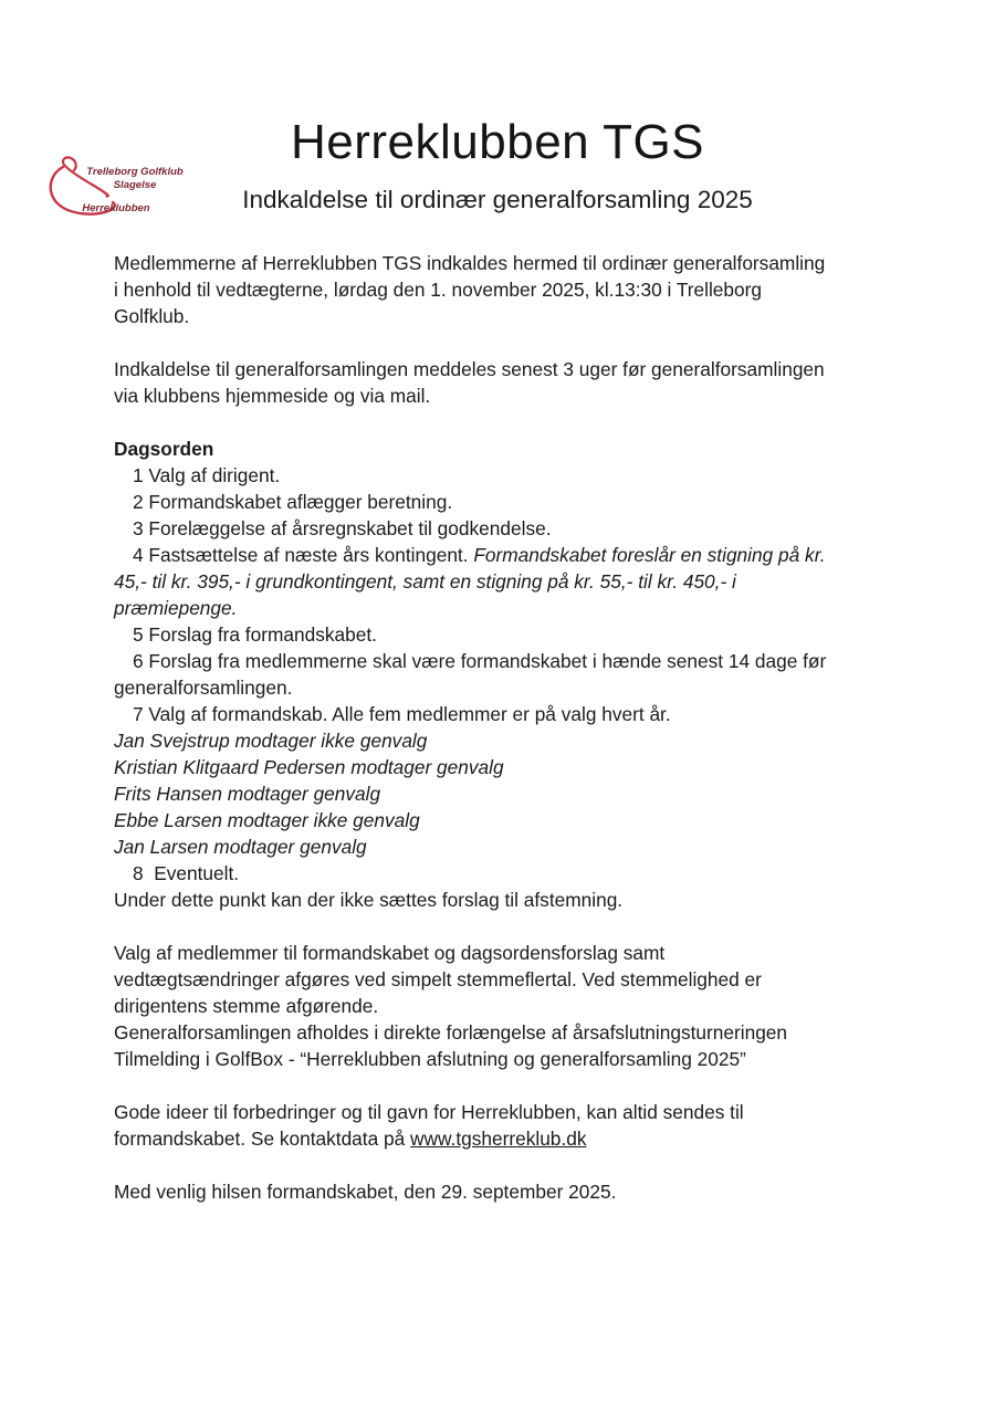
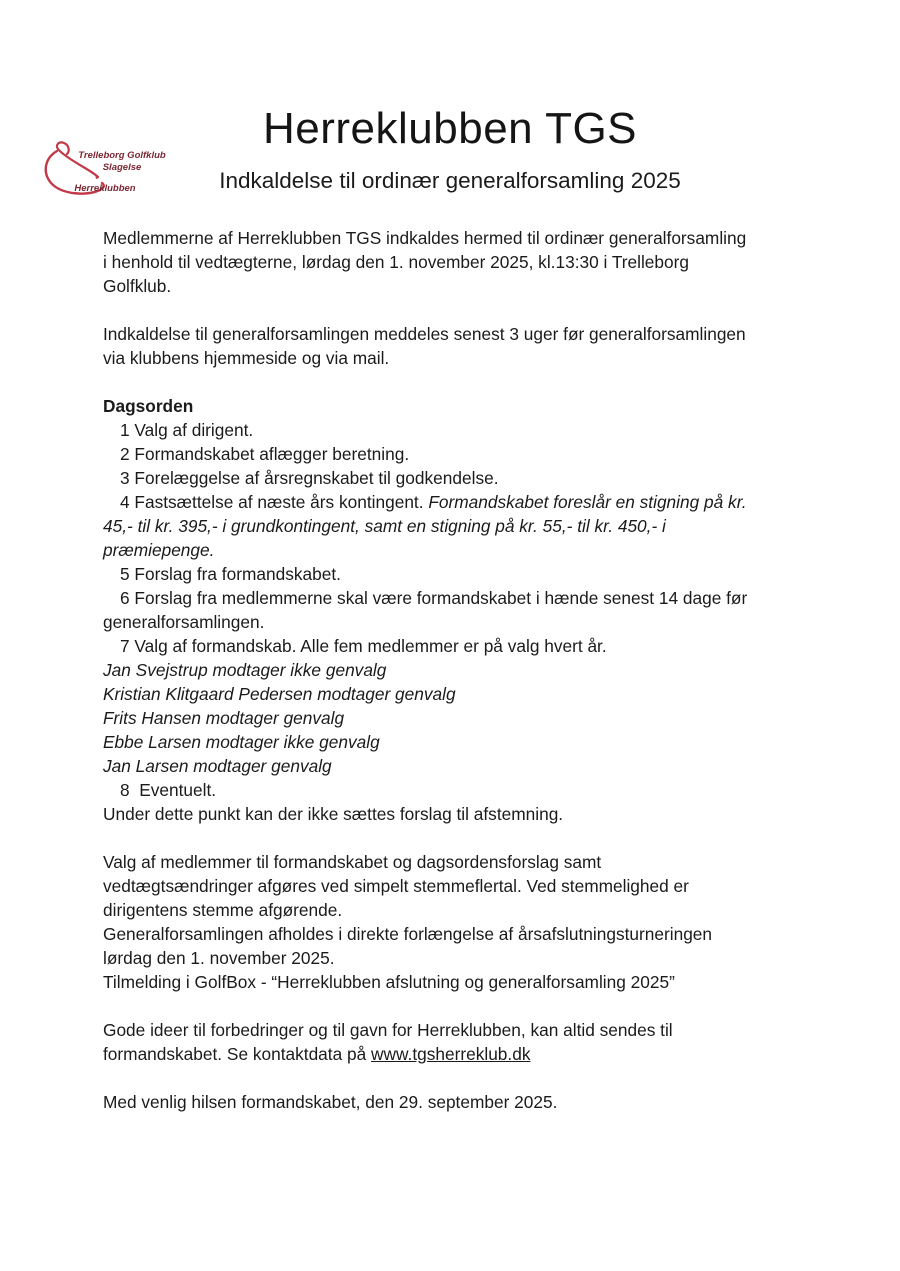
  Trelleborg Golfklub
  Slagelse
  Herreklubben
  Herreklubben TGS
  Indkaldelse til ordinær generalforsamling 2025
  Medlemmerne af Herreklubben TGS indkaldes hermed til ordinær generalforsamling
  i henhold til vedtægterne, lørdag den 1. november 2025, kl.13:30 i Trelleborg
  Golfklub.
  Indkaldelse til generalforsamlingen meddeles senest 3 uger før generalforsamlingen
  via klubbens hjemmeside og via mail.
  Dagsorden
  1 Valg af dirigent.
  2 Formandskabet aflægger beretning.
  3 Forelæggelse af årsregnskabet til godkendelse.
  4 Fastsættelse af næste års kontingent. Formandskabet foreslår en stigning på kr.
  45,- til kr. 395,- i grundkontingent, samt en stigning på kr. 55,- til kr. 450,- i
  præmiepenge.
  5 Forslag fra formandskabet.
  6 Forslag fra medlemmerne skal være formandskabet i hænde senest 14 dage før
  generalforsamlingen.
  7 Valg af formandskab. Alle fem medlemmer er på valg hvert år.
  Jan Svejstrup modtager ikke genvalg
  Kristian Klitgaard Pedersen modtager genvalg
  Frits Hansen modtager genvalg
  Ebbe Larsen modtager ikke genvalg
  Jan Larsen modtager genvalg
  8 Eventuelt.
  Under dette punkt kan der ikke sættes forslag til afstemning.
  Valg af medlemmer til formandskabet og dagsordensforslag samt
  vedtægtsændringer afgøres ved simpelt stemmeflertal. Ved stemmelighed er
  dirigentens stemme afgørende.
  Generalforsamlingen afholdes i direkte forlængelse af årsafslutningsturneringen
+ lørdag den 1. november 2025.
  Tilmelding i GolfBox - “Herreklubben afslutning og generalforsamling 2025”
  Gode ideer til forbedringer og til gavn for Herreklubben, kan altid sendes til
  formandskabet. Se kontaktdata på www.tgsherreklub.dk
  Med venlig hilsen formandskabet, den 29. september 2025.
